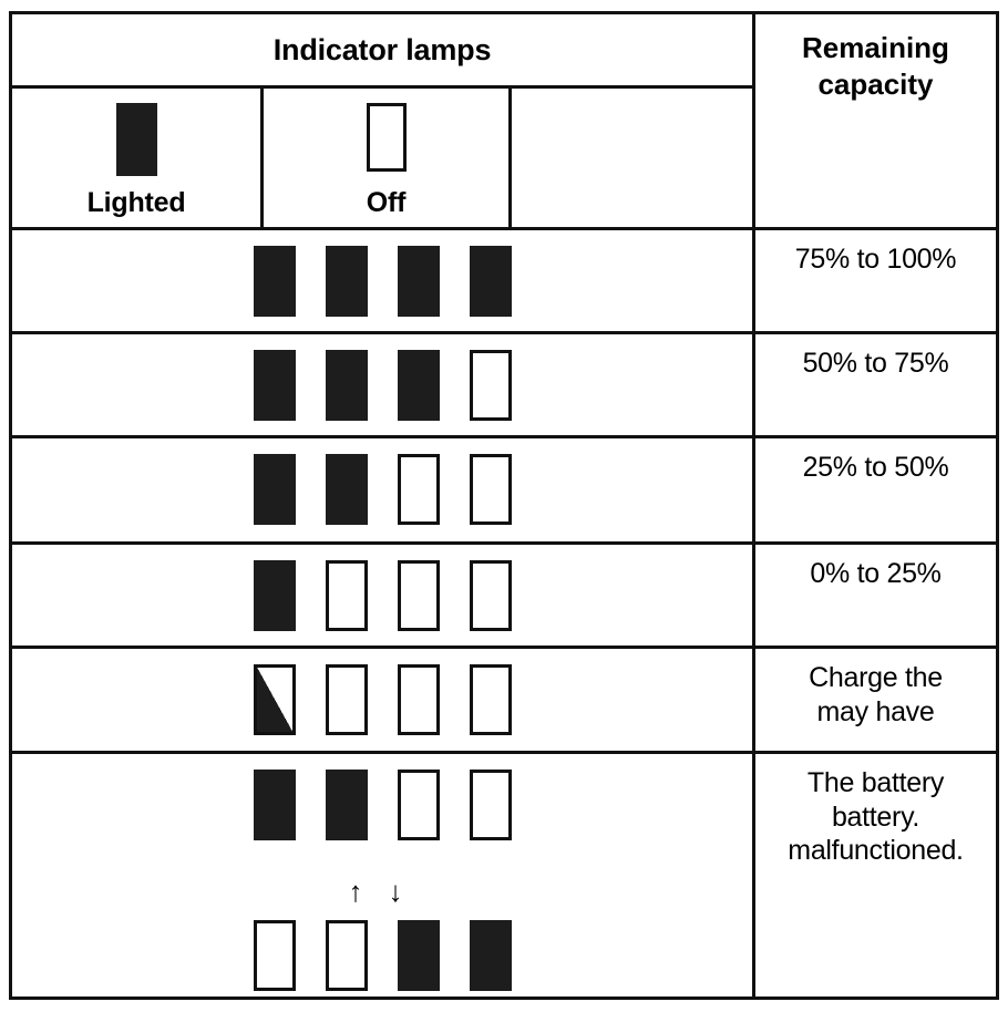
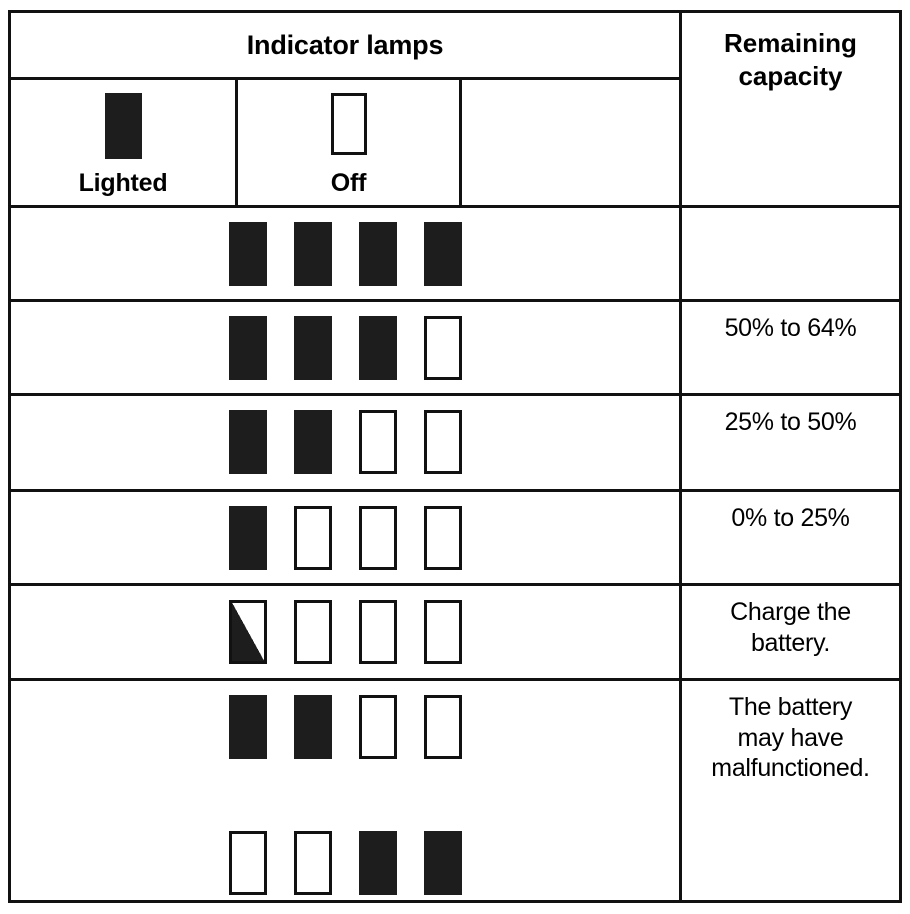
  Indicator lamps
  Remaining
  capacity
  Lighted
  Off
- 75% to 100%
- 50% to 75%
+ 50% to 64%
  25% to 50%
  0% to 25%
  Charge the
- may have
+ battery.
- ↑
- ↓
  The battery
- battery.
+ may have
  malfunctioned.
